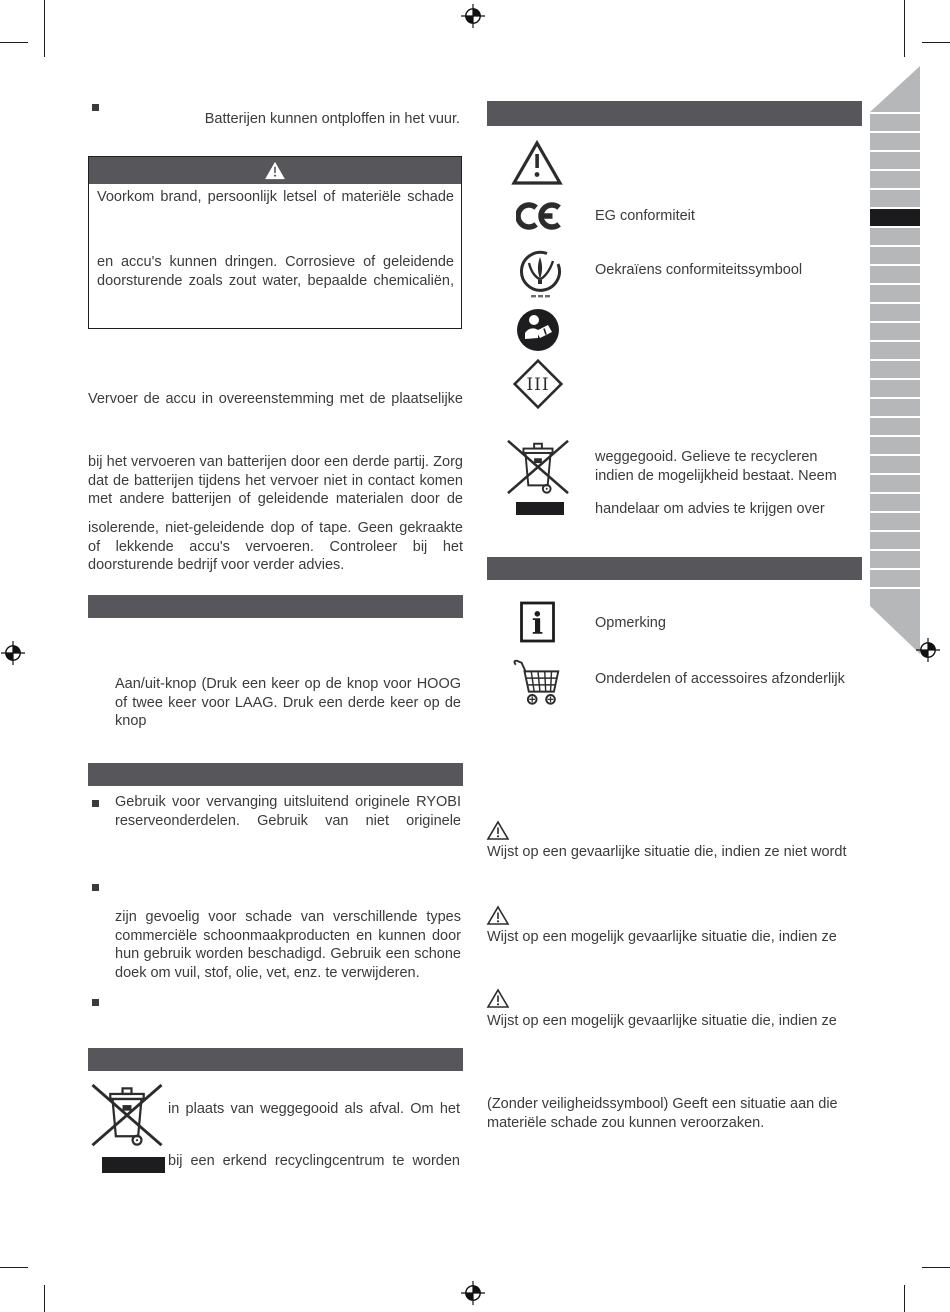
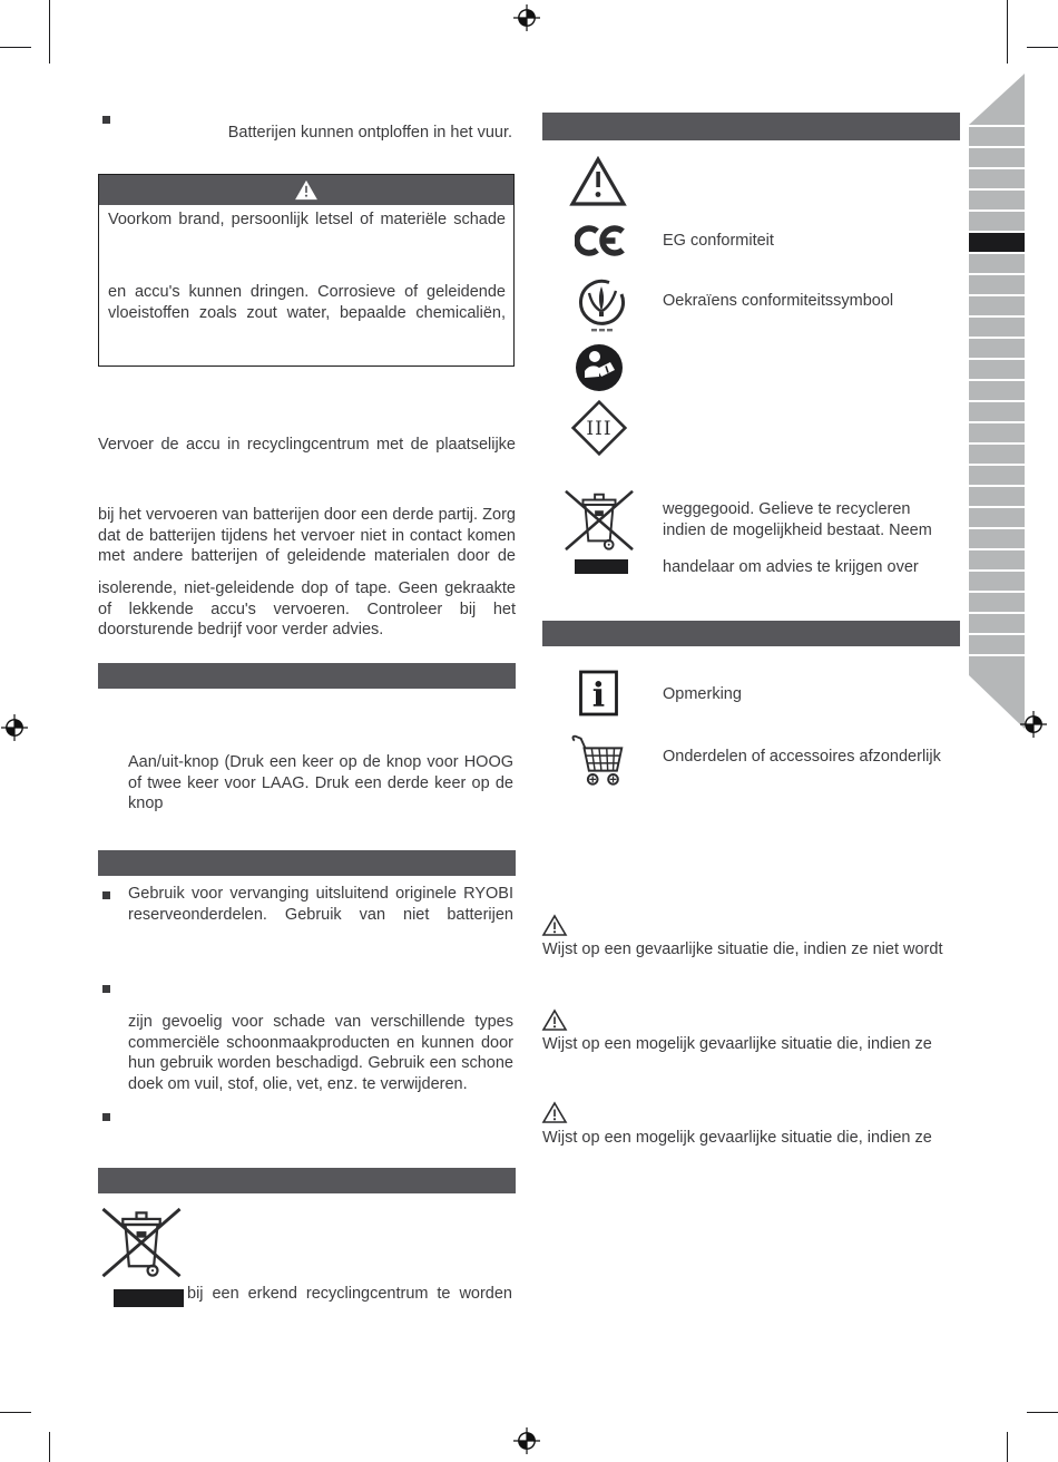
  Batterijen kunnen ontploffen in het vuur.
  Voorkom brand, persoonlijk letsel of materiële schade
- en accu's kunnen dringen. Corrosieve of geleidende doorsturende zoals zout water, bepaalde chemicaliën,
+ en accu's kunnen dringen. Corrosieve of geleidende vloeistoffen zoals zout water, bepaalde chemicaliën,
- Vervoer de accu in overeenstemming met de plaatselijke
+ Vervoer de accu in recyclingcentrum met de plaatselijke
  bij het vervoeren van batterijen door een derde partij. Zorg dat de batterijen tijdens het vervoer niet in contact komen met andere batterijen of geleidende materialen door de
  isolerende, niet-geleidende dop of tape. Geen gekraakte of lekkende accu's vervoeren. Controleer bij het doorsturende bedrijf voor verder advies.
  Aan/uit-knop (Druk een keer op de knop voor HOOG of twee keer voor LAAG. Druk een derde keer op de knop
- Gebruik voor vervanging uitsluitend originele RYOBI reserveonderdelen. Gebruik van niet originele
+ Gebruik voor vervanging uitsluitend originele RYOBI reserveonderdelen. Gebruik van niet batterijen
  zijn gevoelig voor schade van verschillende types commerciële schoonmaakproducten en kunnen door hun gebruik worden beschadigd. Gebruik een schone doek om vuil, stof, olie, vet, enz. te verwijderen.
- in plaats van weggegooid als afval. Om het
  bij een erkend recyclingcentrum te worden
  EG conformiteit
  Oekraïens conformiteitssymbool
  III
  weggegooid. Gelieve te recycleren
  indien de mogelijkheid bestaat. Neem
  handelaar om advies te krijgen over
  i
  Opmerking
  Onderdelen of accessoires afzonderlijk
  Wijst op een gevaarlijke situatie die, indien ze niet wordt
  Wijst op een mogelijk gevaarlijke situatie die, indien ze
  Wijst op een mogelijk gevaarlijke situatie die, indien ze
- (Zonder veiligheidssymbool) Geeft een situatie aan die materiële schade zou kunnen veroorzaken.
